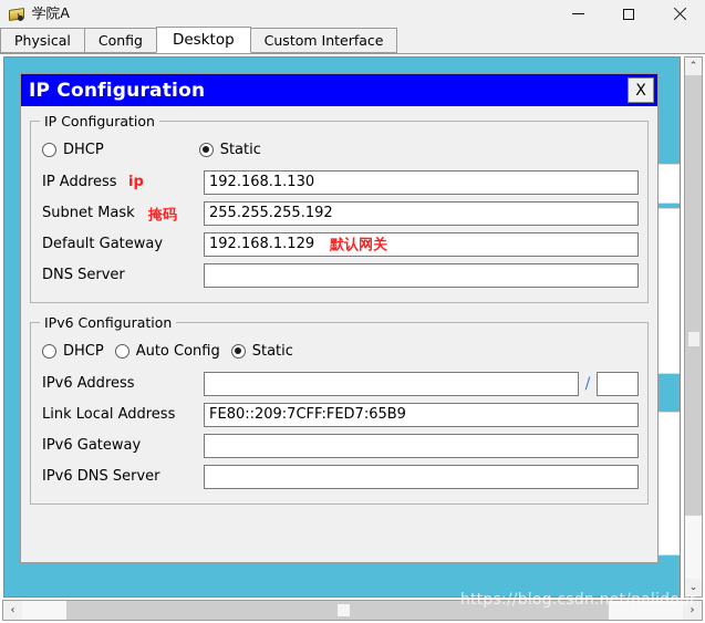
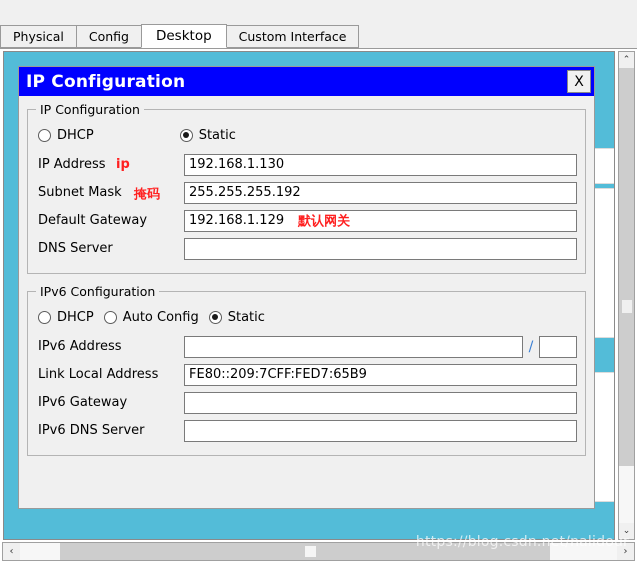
- 学院A
  Physical
  Config
  Desktop
  Custom Interface
  IP Configuration
  X
  IP Configuration
  DHCP
  Static
  IP Address
  ip
  192.168.1.130
  Subnet Mask
  掩码
  255.255.255.192
  Default Gateway
  192.168.1.129
  默认网关
  DNS Server
  IPv6 Configuration
  DHCP
  Auto Config
  Static
  IPv6 Address
  /
  Link Local Address
  FE80::209:7CFF:FED7:65B9
  IPv6 Gateway
  IPv6 DNS Server
  ⌃
  ⌄
  ‹
  ›
  https://blog.csdn.net/nalidour
